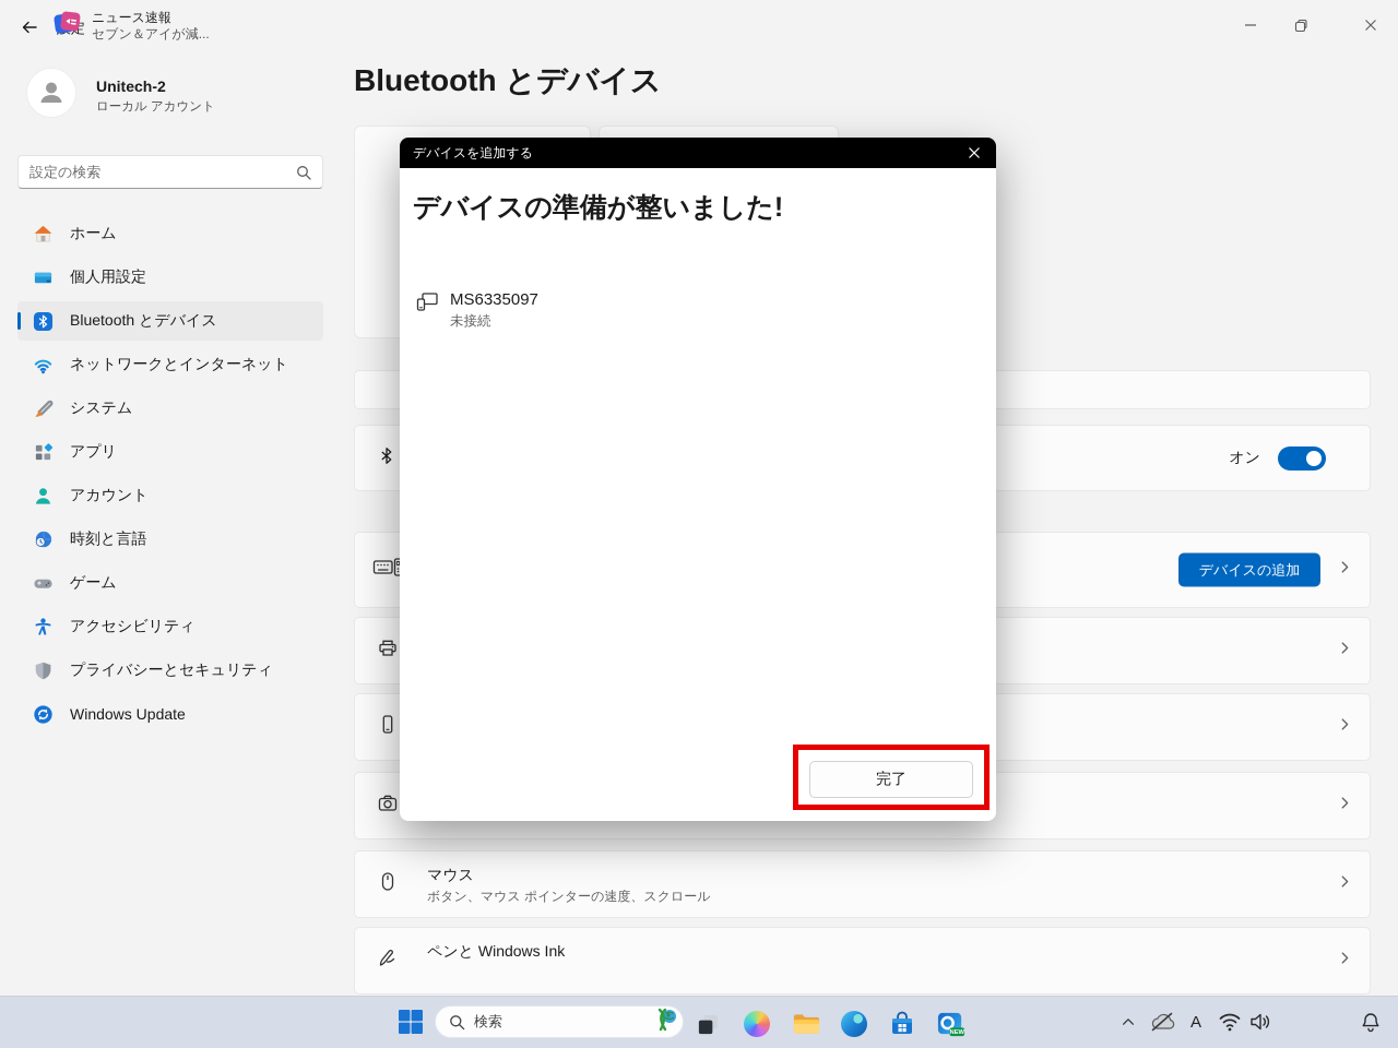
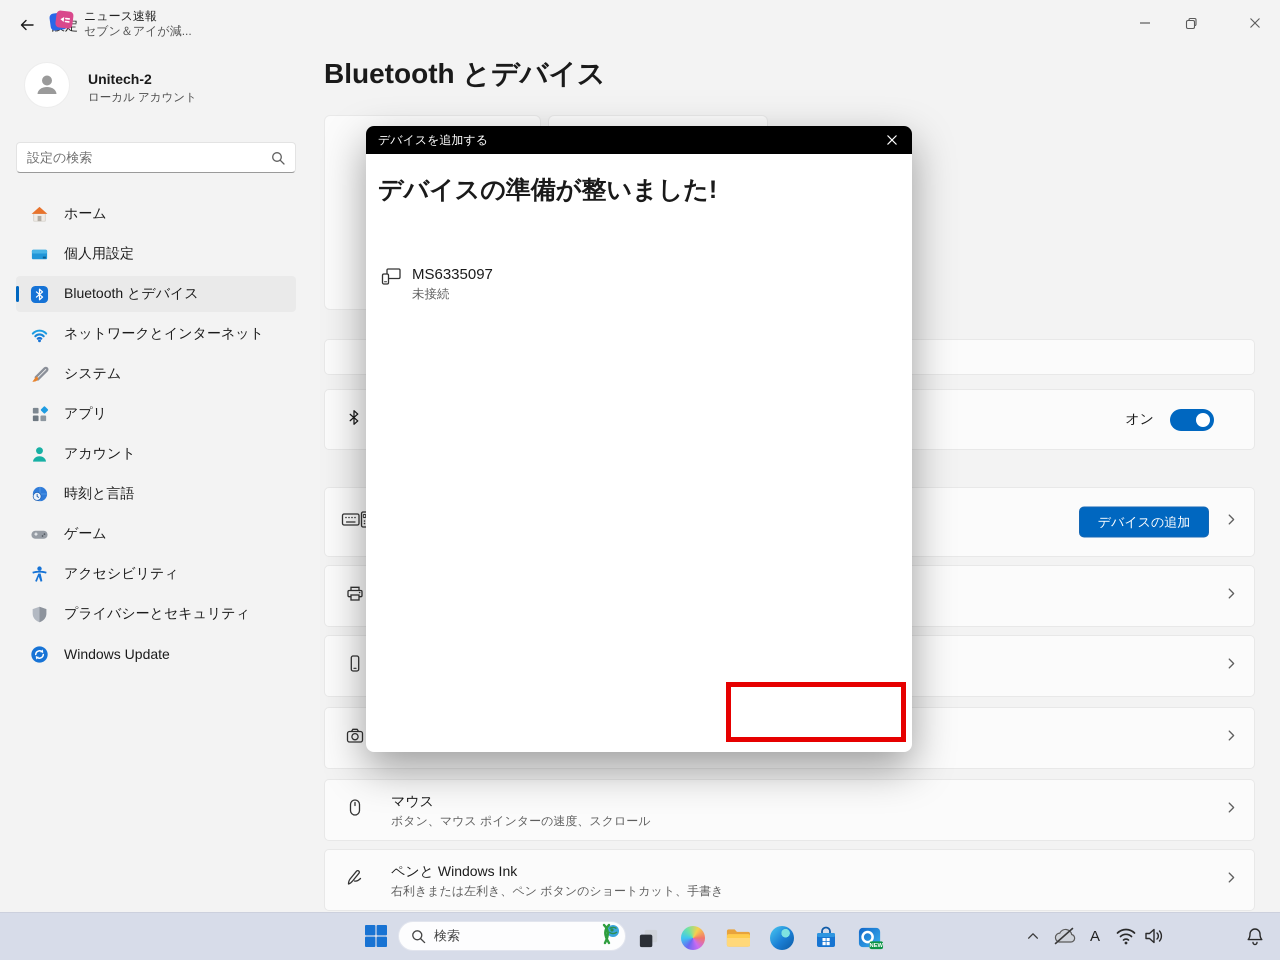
  Unitech-2
  ローカル アカウント
  設定の検索
  ホーム
  個人用設定
  Bluetooth とデバイス
  ネットワークとインターネット
  システム
  アプリ
  アカウント
  時刻と言語
  ゲーム
  アクセシビリティ
  プライバシーとセキュリティ
  Windows Update
  Bluetooth とデバイス
  オン
  デバイスの追加
  マウス
  ボタン、マウス ポインターの速度、スクロール
  ペンと Windows Ink
+ 右利きまたは左利き、ペン ボタンのショートカット、手書き
  デバイスを追加する
  デバイスの準備が整いました!
  MS6335097
  未接続
- 完了
  ニュース速報
  セブン＆アイが減...
  検索
  A
